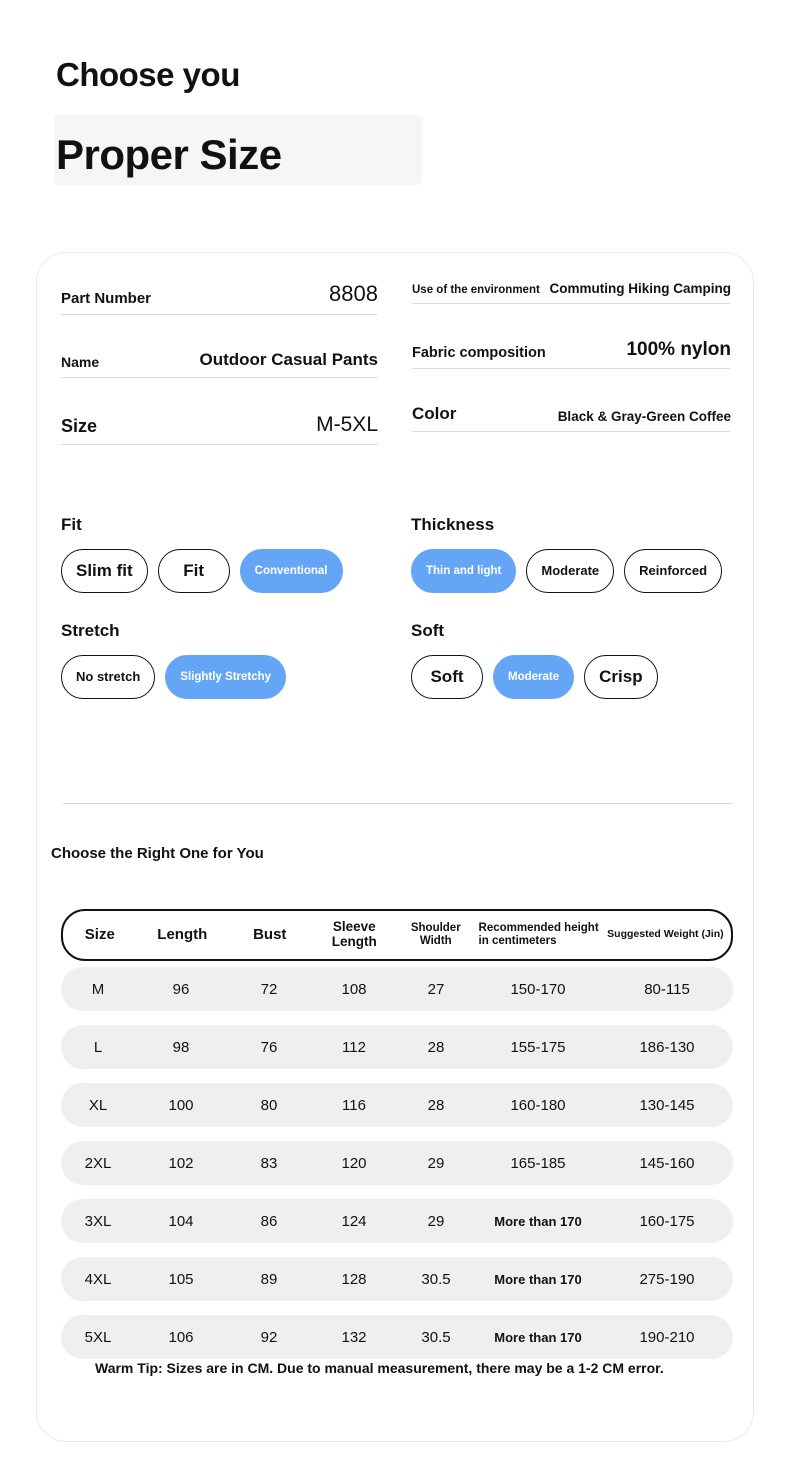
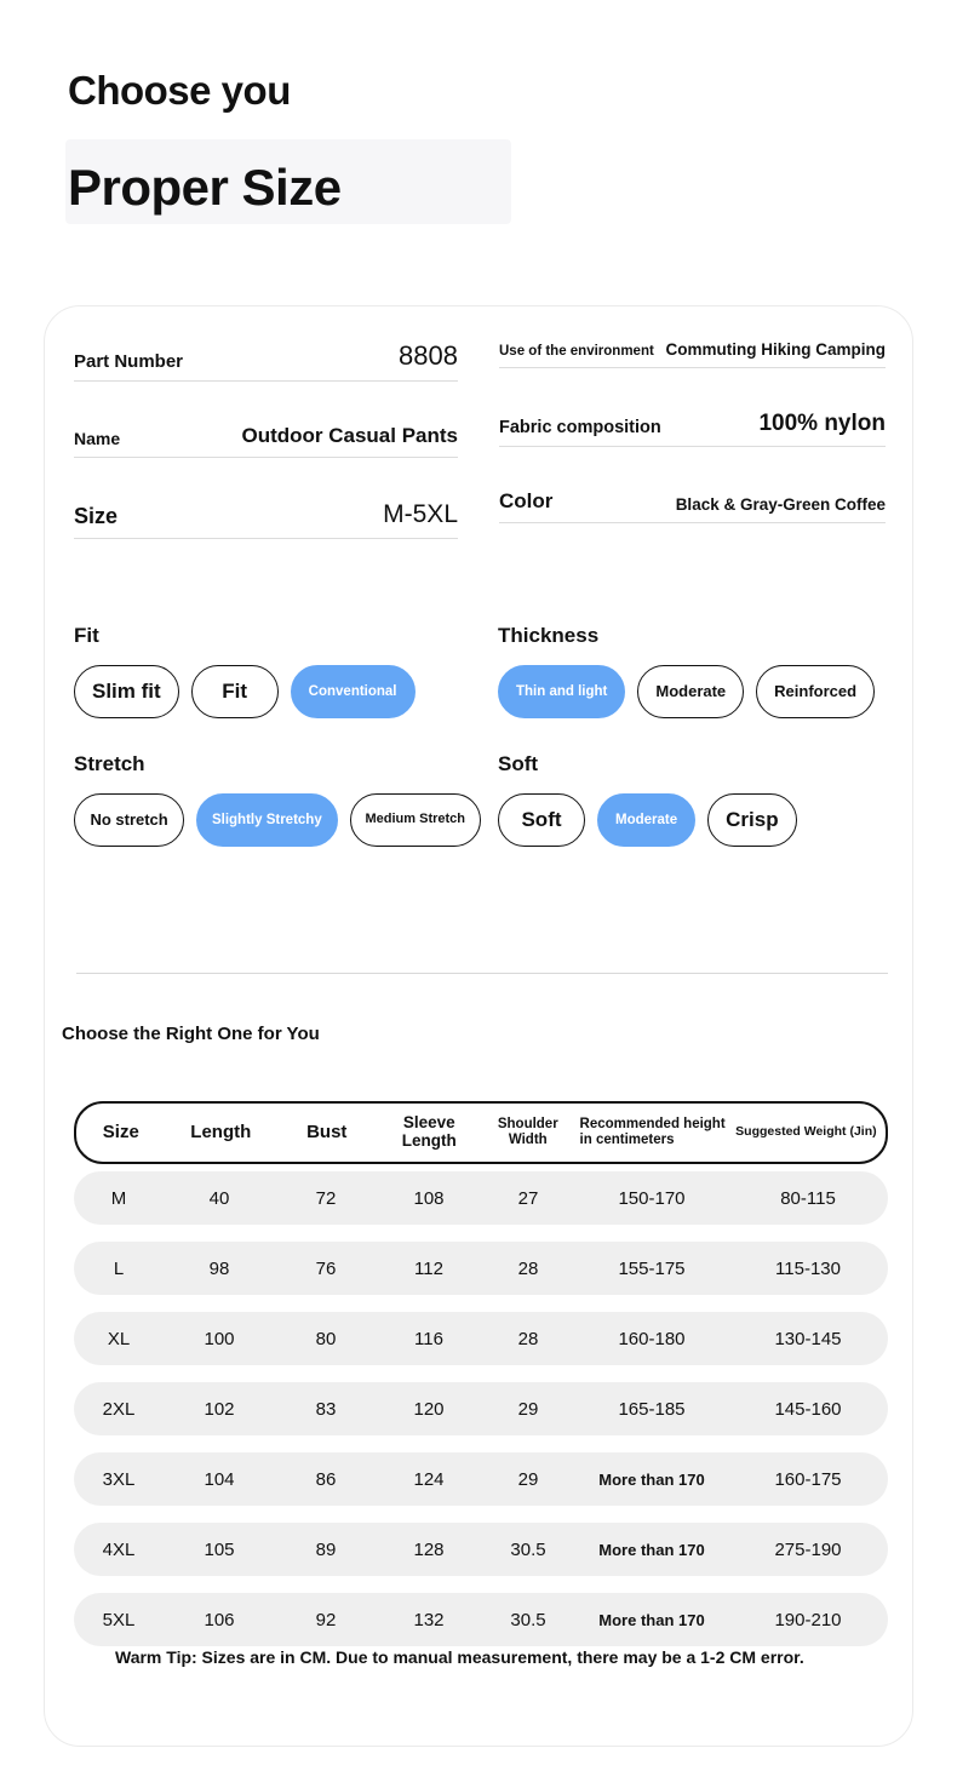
  Choose you
  Proper Size
  Part Number
  8808
  Name
  Outdoor Casual Pants
  Size
  M-5XL
  Use of the environment
  Commuting Hiking Camping
  Fabric composition
  100% nylon
  Color
  Black & Gray-Green Coffee
  Fit
  Slim fit
  Fit
  Conventional
  Thickness
  Thin and light
  Moderate
  Reinforced
  Stretch
  No stretch
  Slightly Stretchy
+ Medium Stretch
  Soft
  Soft
  Moderate
  Crisp
  Choose the Right One for You
  Size
  Length
  Bust
  Sleeve Length
  Shoulder Width
  Recommended height in centimeters
  Suggested Weight (Jin)
  M
- 96
+ 40
  72
  108
  27
  150-170
  80-115
  L
  98
  76
  112
  28
  155-175
- 186-130
+ 115-130
  XL
  100
  80
  116
  28
  160-180
  130-145
  2XL
  102
  83
  120
  29
  165-185
  145-160
  3XL
  104
  86
  124
  29
  More than 170
  160-175
  4XL
  105
  89
  128
  30.5
  More than 170
  275-190
  5XL
  106
  92
  132
  30.5
  More than 170
  190-210
  Warm Tip: Sizes are in CM. Due to manual measurement, there may be a 1-2 CM error.
